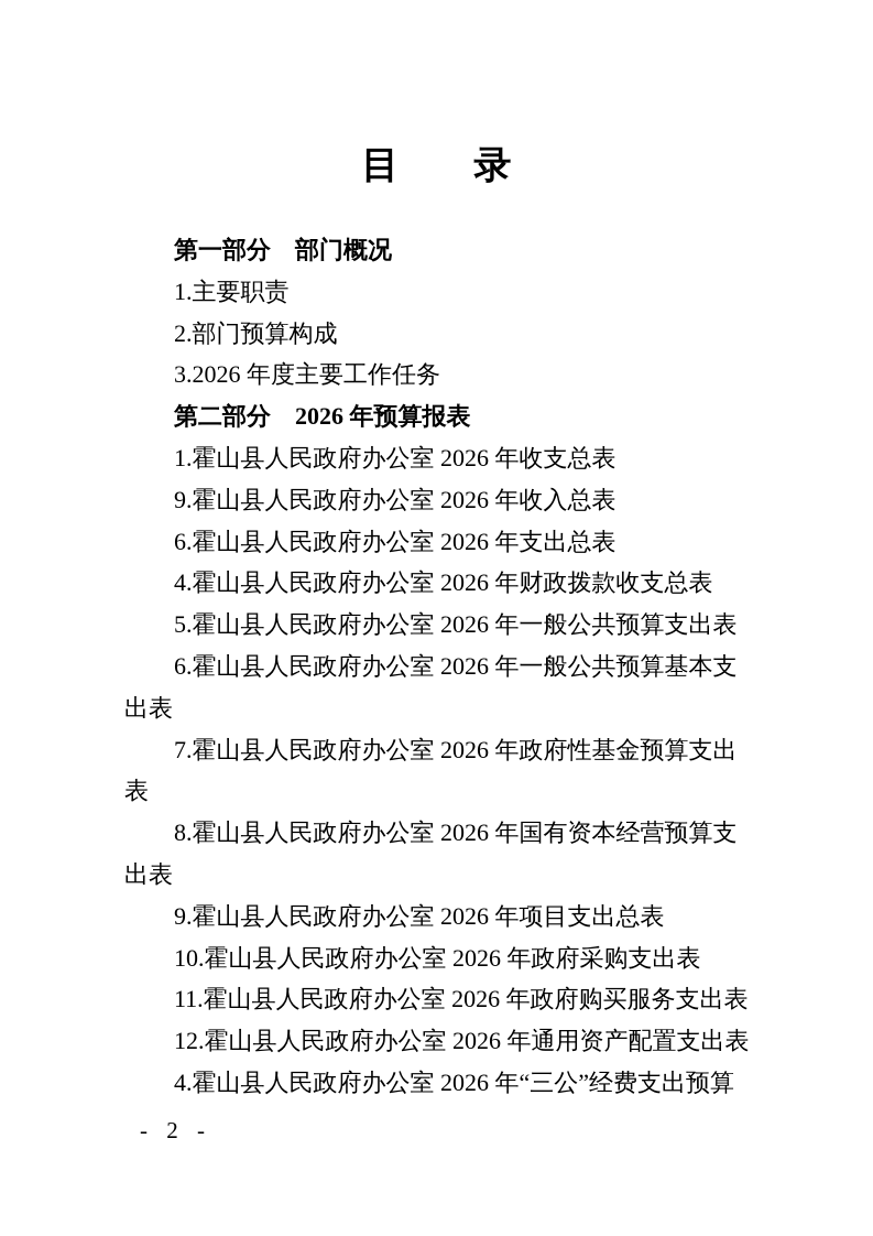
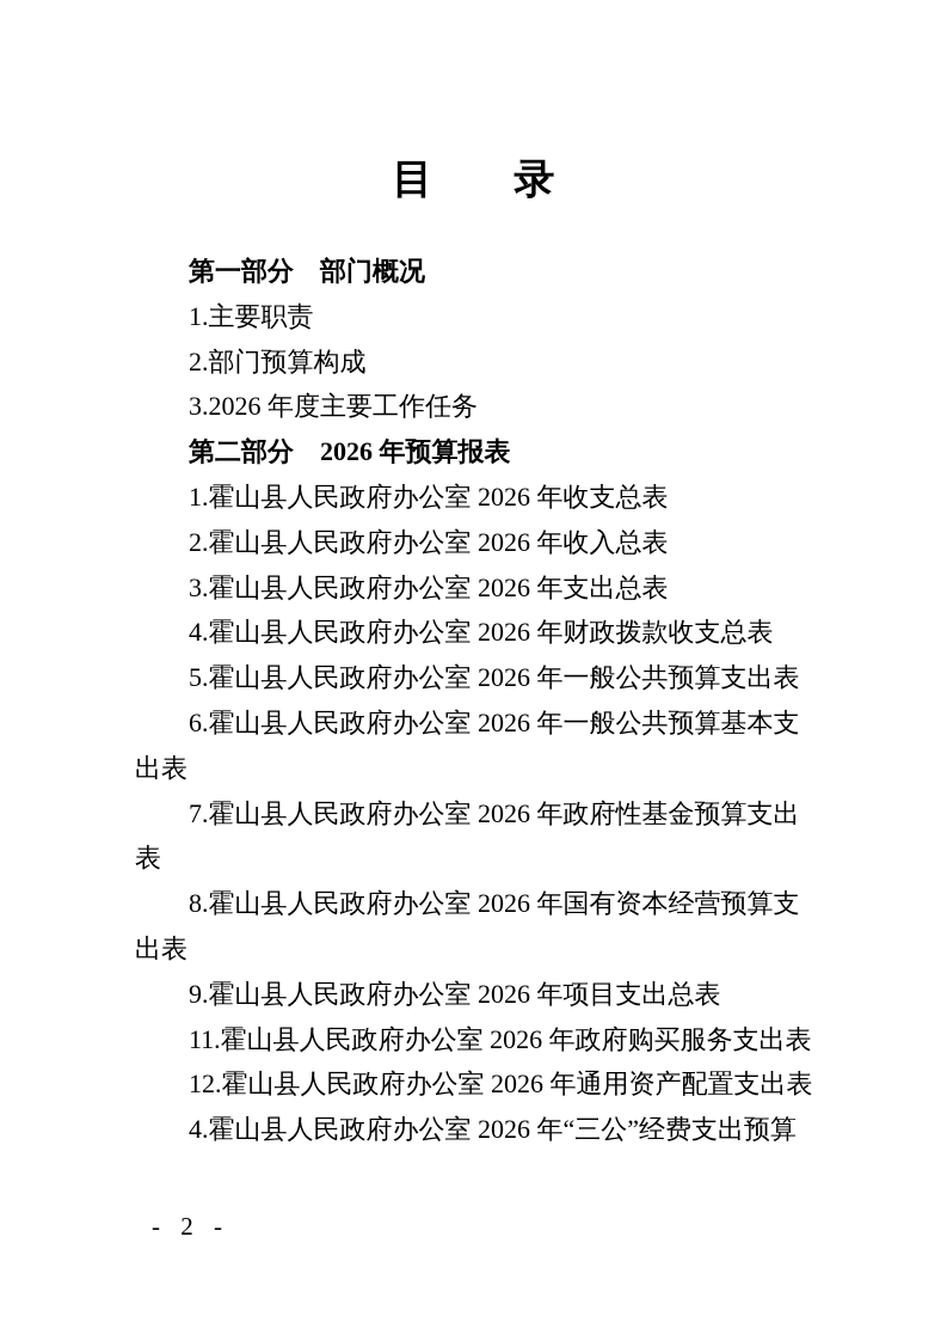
  目 录
  第一部分 部门概况
  1.主要职责
  2.部门预算构成
  3.2026 年度主要工作任务
  第二部分 2026 年预算报表
  1.霍山县人民政府办公室 2026 年收支总表
- 9.霍山县人民政府办公室 2026 年收入总表
+ 2.霍山县人民政府办公室 2026 年收入总表
- 6.霍山县人民政府办公室 2026 年支出总表
+ 3.霍山县人民政府办公室 2026 年支出总表
  4.霍山县人民政府办公室 2026 年财政拨款收支总表
  5.霍山县人民政府办公室 2026 年一般公共预算支出表
  6.霍山县人民政府办公室 2026 年一般公共预算基本支
  出表
  7.霍山县人民政府办公室 2026 年政府性基金预算支出
  表
  8.霍山县人民政府办公室 2026 年国有资本经营预算支
  出表
  9.霍山县人民政府办公室 2026 年项目支出总表
- 10.霍山县人民政府办公室 2026 年政府采购支出表
  11.霍山县人民政府办公室 2026 年政府购买服务支出表
  12.霍山县人民政府办公室 2026 年通用资产配置支出表
  4.霍山县人民政府办公室 2026 年“三公”经费支出预算
  - 2 -
